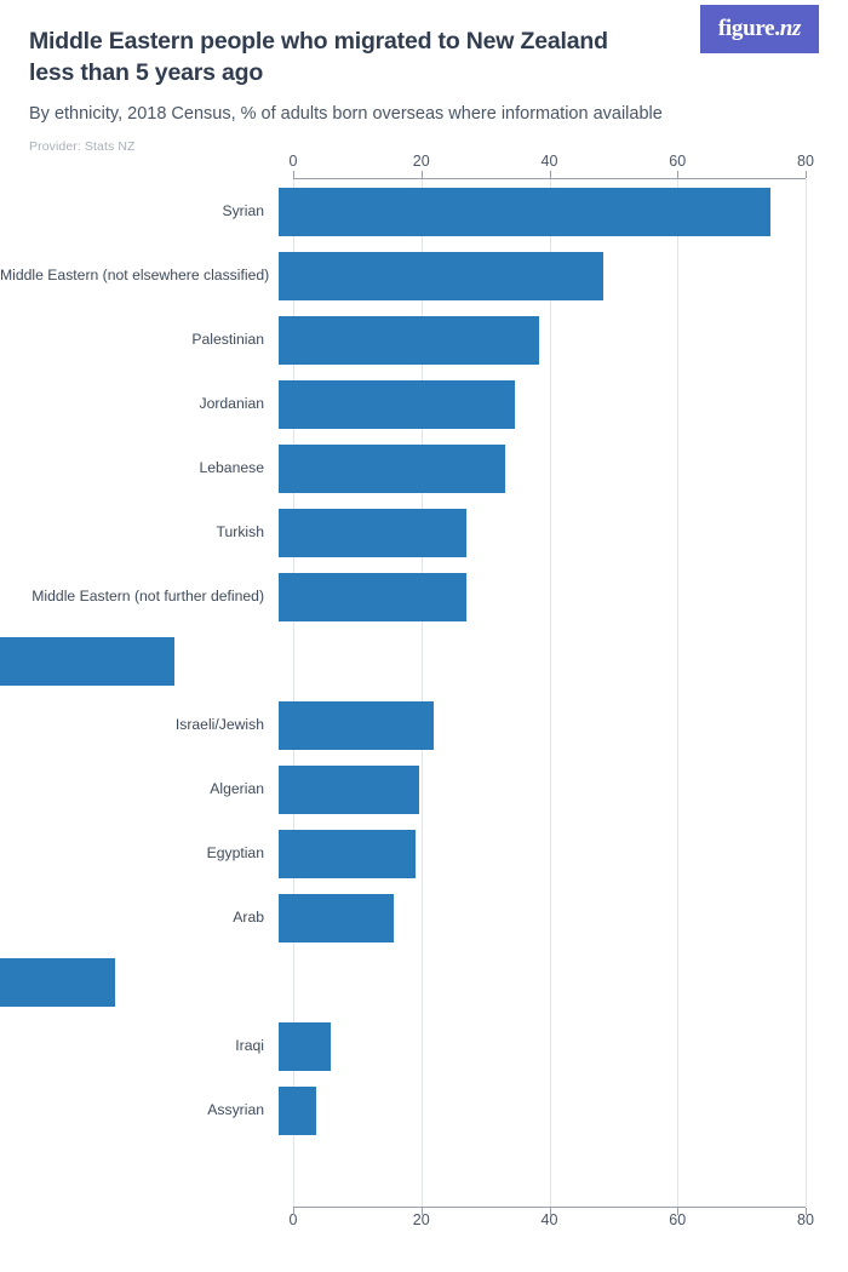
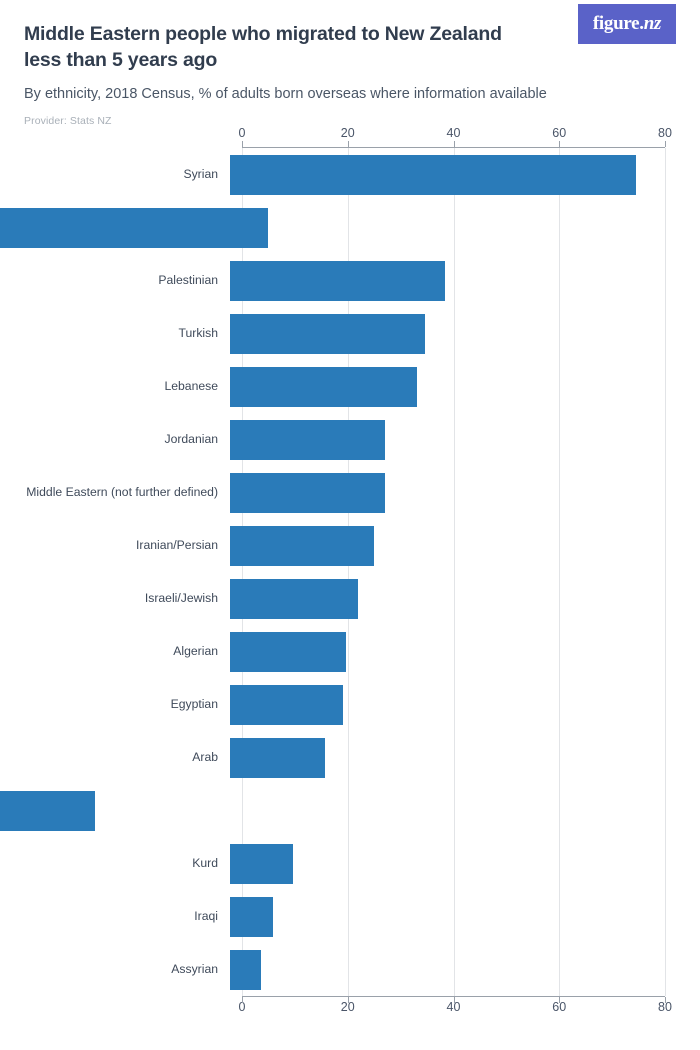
  Middle Eastern people who migrated to New Zealand less than 5 years ago
  By ethnicity, 2018 Census, % of adults born overseas where information available
  Provider: Stats NZ
  figure.nz
  0
  20
  40
  60
  80
  Syrian
- Middle Eastern (not elsewhere classified)
  Palestinian
- Jordanian
+ Turkish
  Lebanese
- Turkish
+ Jordanian
  Middle Eastern (not further defined)
+ Iranian/Persian
  Israeli/Jewish
  Algerian
  Egyptian
  Arab
+ Kurd
  Iraqi
  Assyrian
  0
  20
  40
  60
  80
